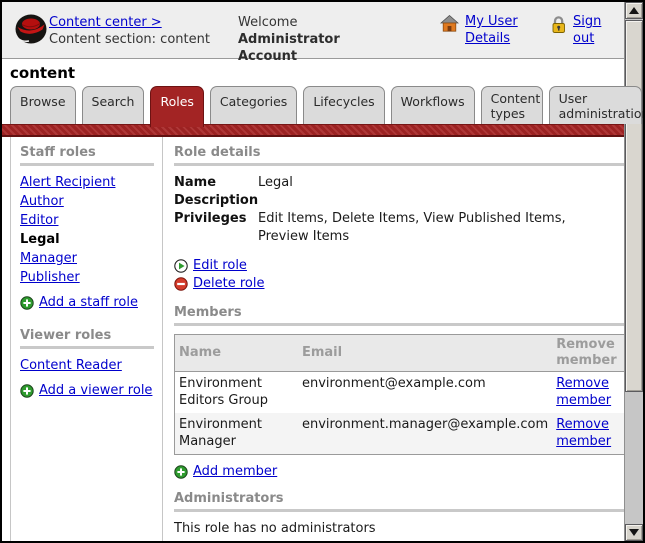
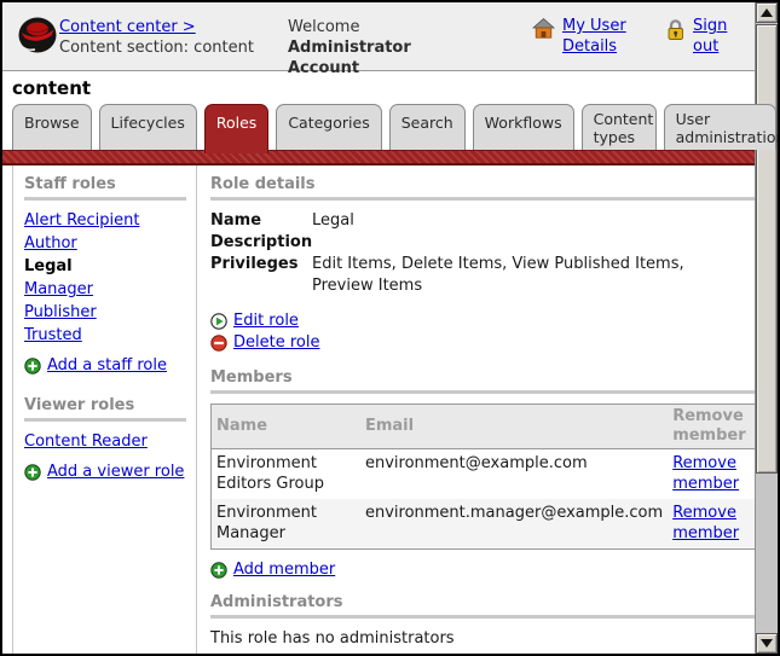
  Content center >
  Content section: content
  Welcome Administrator Account
  My User Details
  Sign out
  content
  Browse
- Search
+ Lifecycles
  Roles
  Categories
- Lifecycles
+ Search
  Workflows
  Content types
  User administratio
  Staff roles
  Alert Recipient
  Author
- Editor
  Legal
  Manager
  Publisher
+ Trusted
  Add a staff role
  Viewer roles
  Content Reader
  Add a viewer role
  Role details
  Name
  Legal
  Description
  Privileges
  Edit Items, Delete Items, View Published Items, Preview Items
  Edit role
  Delete role
  Members
  Name	Email	Remove member
  Environment Editors Group	environment@example.com	Remove member
  Environment Manager	environment.manager@example.com	Remove member
  Add member
  Administrators
  This role has no administrators
